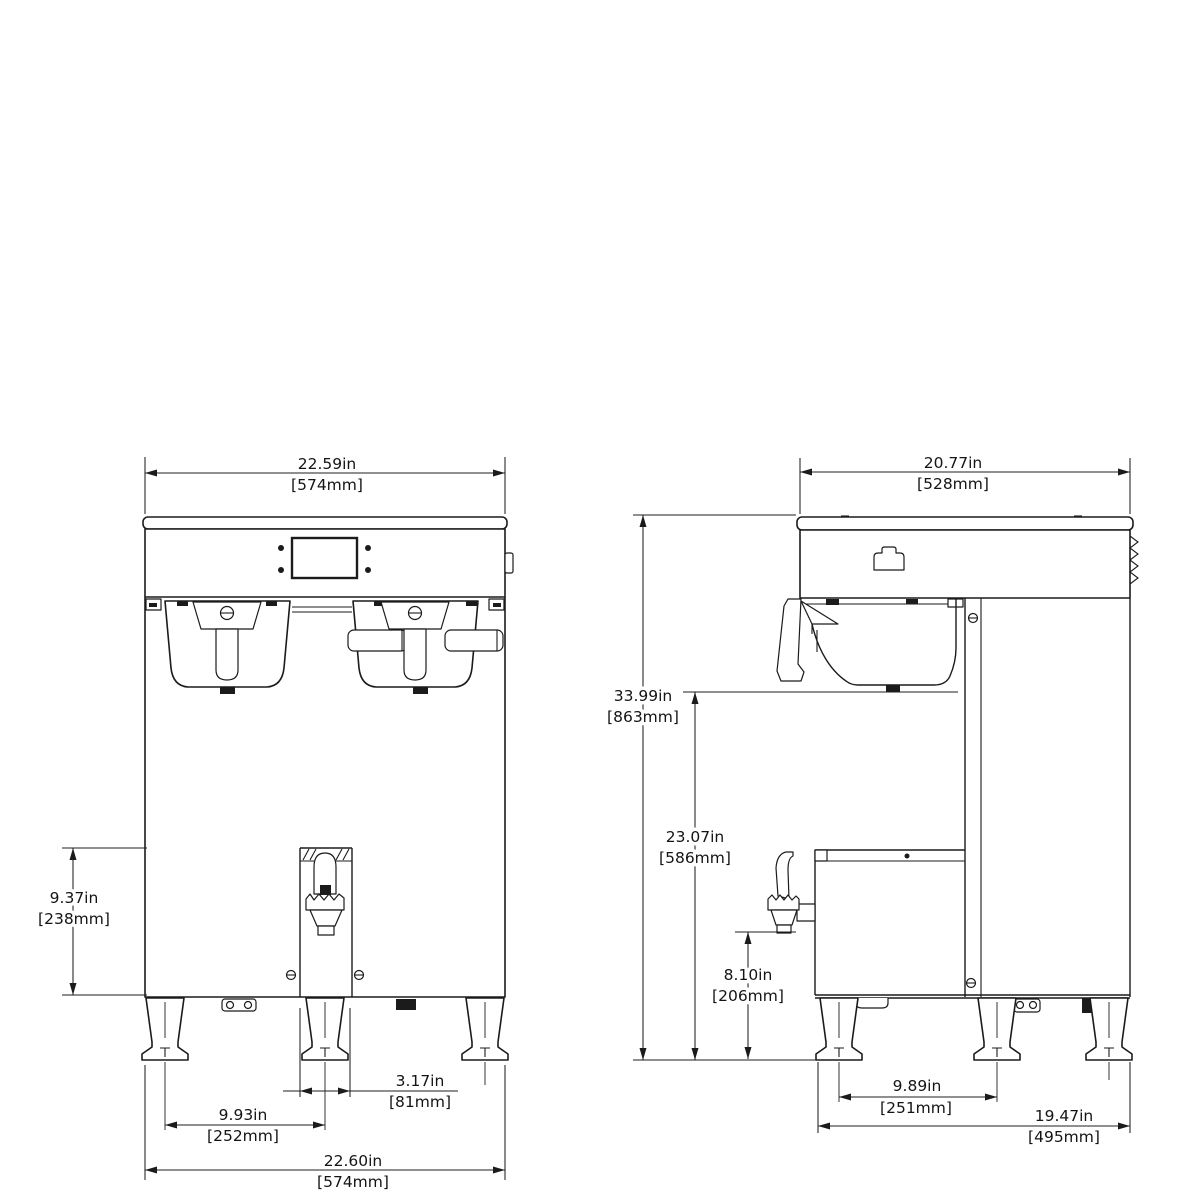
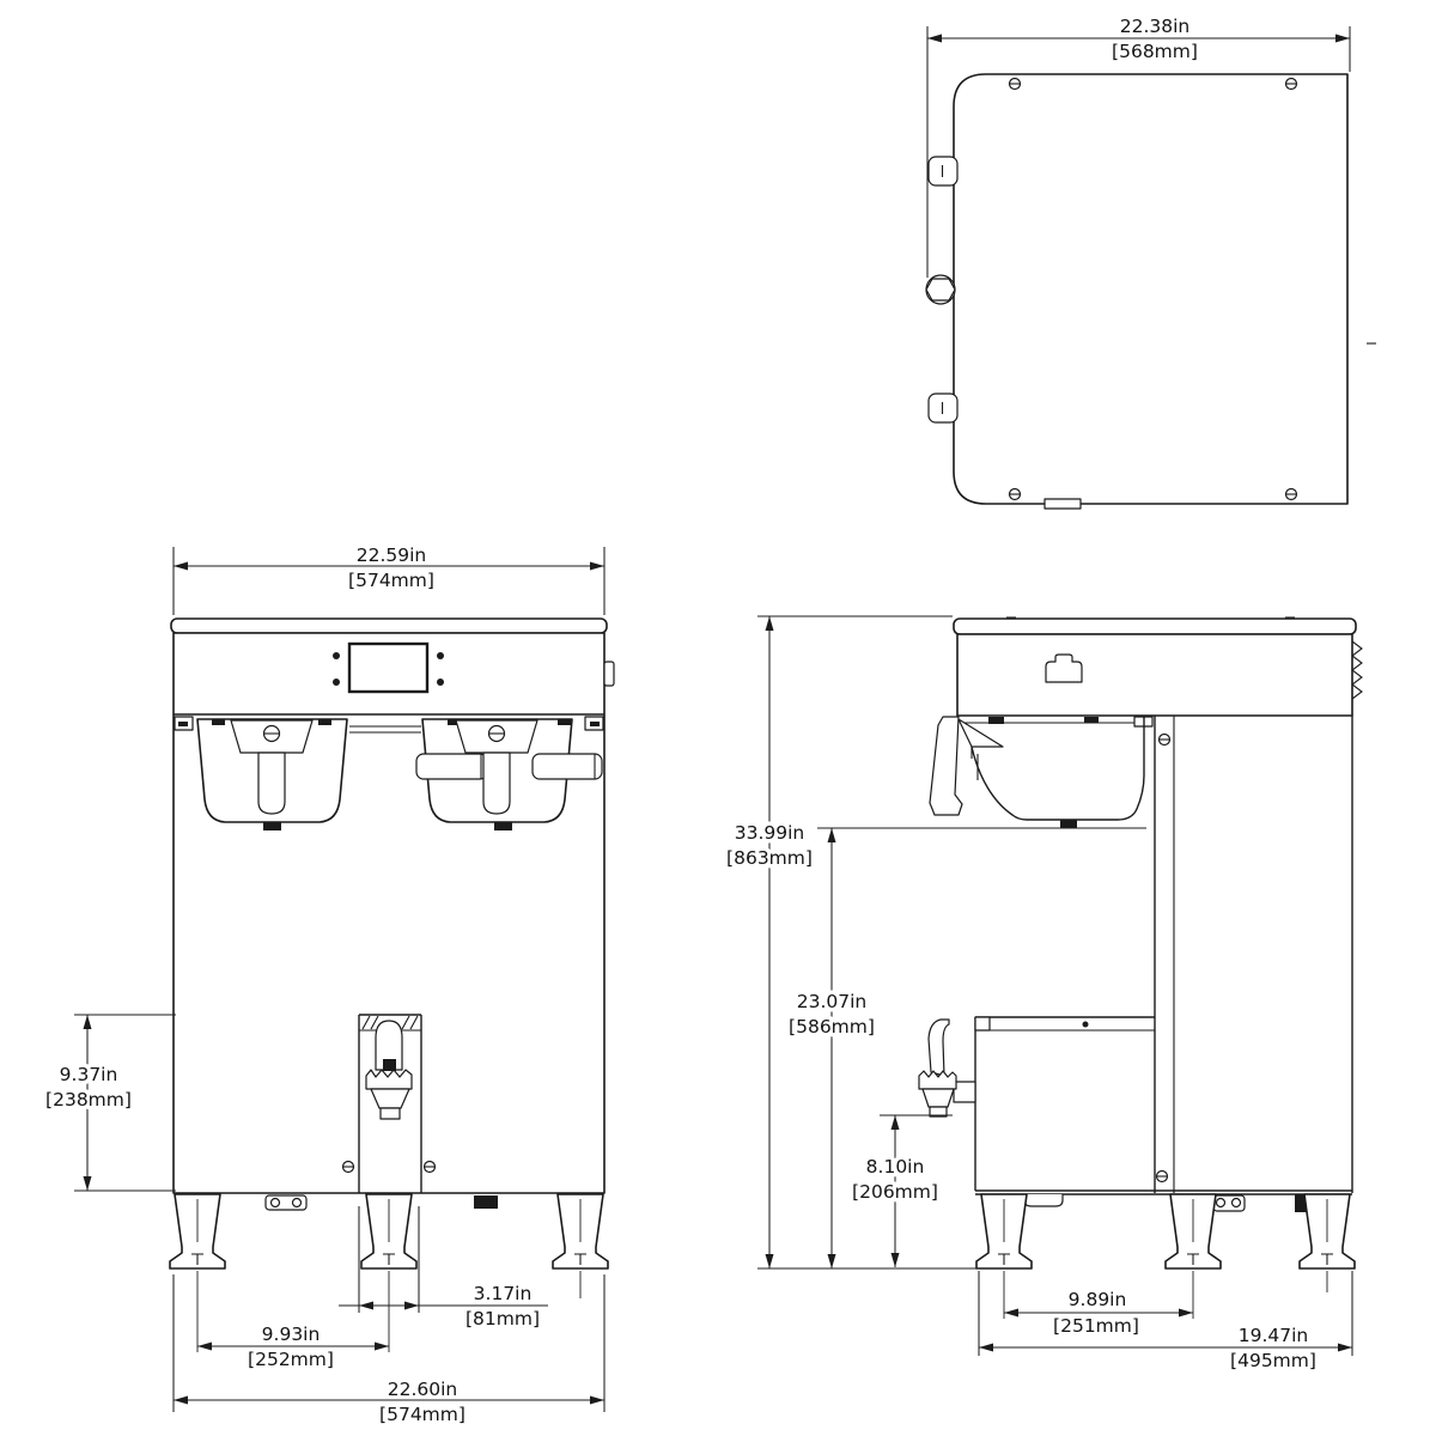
+ 22.38in
+ [568mm]
  22.59in
  [574mm]
  9.37in
  [238mm]
  3.17in
  [81mm]
  9.93in
  [252mm]
  22.60in
  [574mm]
- 20.77in
- [528mm]
  33.99in
  [863mm]
  23.07in
  [586mm]
  8.10in
  [206mm]
  9.89in
  [251mm]
  19.47in
  [495mm]
